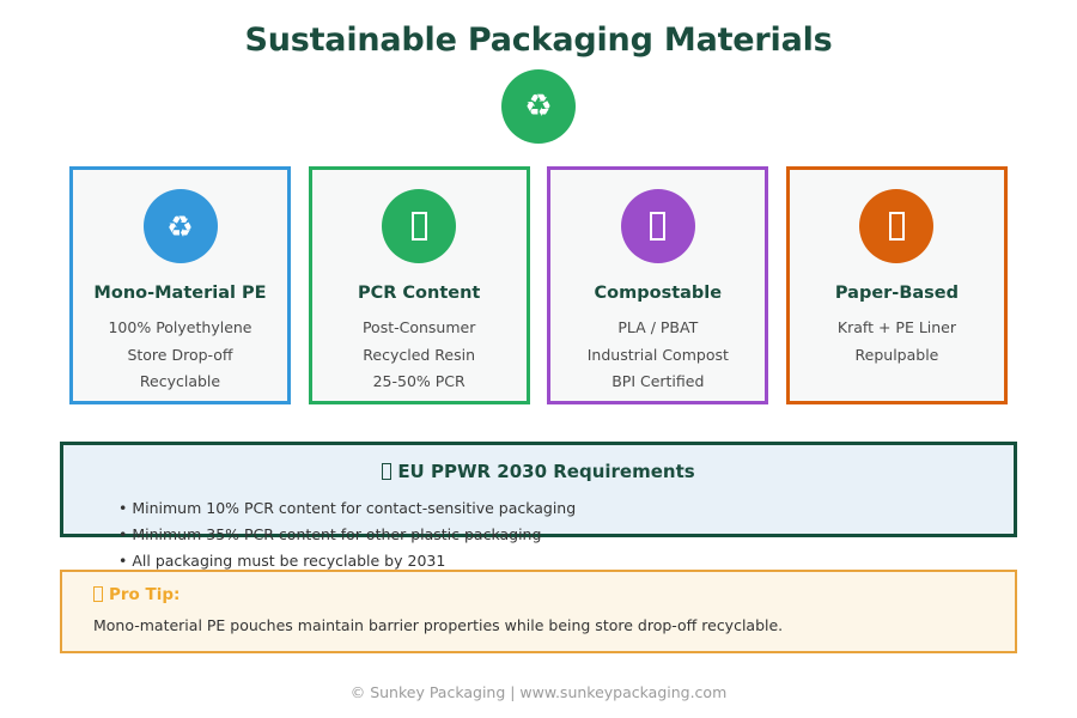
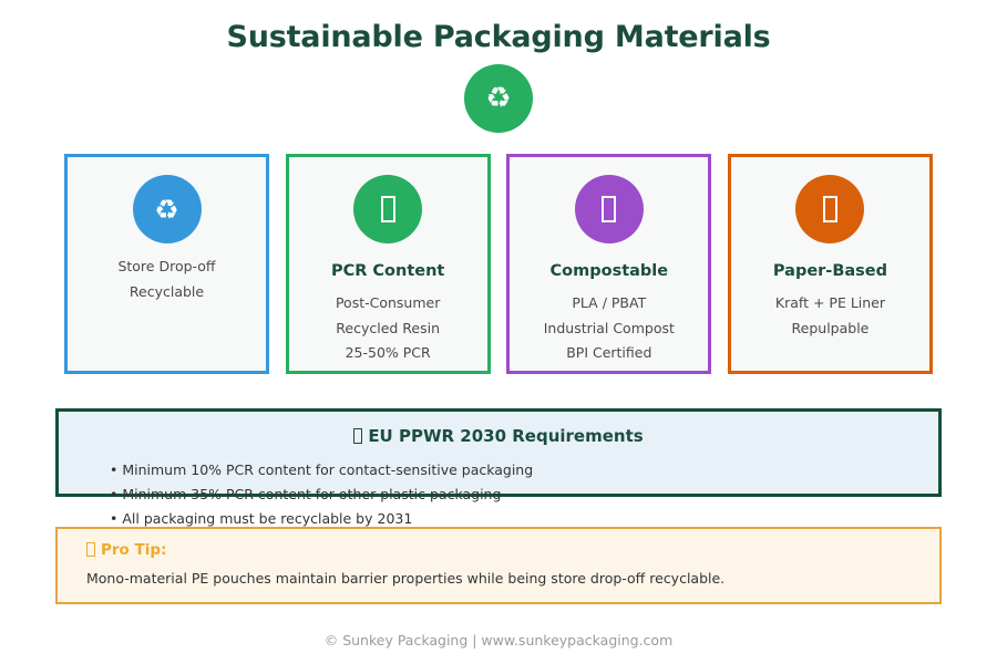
  Sustainable Packaging Materials
  ♻
  ♻
- Mono-Material PE
- 100% Polyethylene
  Store Drop-off
  Recyclable
  PCR Content
  Post-Consumer
  Recycled Resin
  25-50% PCR
  Compostable
  PLA / PBAT
  Industrial Compost
  BPI Certified
  Paper-Based
  Kraft + PE Liner
  Repulpable
  EU PPWR 2030 Requirements
  • Minimum 10% PCR content for contact-sensitive packaging
  • Minimum 35% PCR content for other plastic packaging
  • All packaging must be recyclable by 2031
  Pro Tip:
  Mono-material PE pouches maintain barrier properties while being store drop-off recyclable.
  © Sunkey Packaging | www.sunkeypackaging.com
